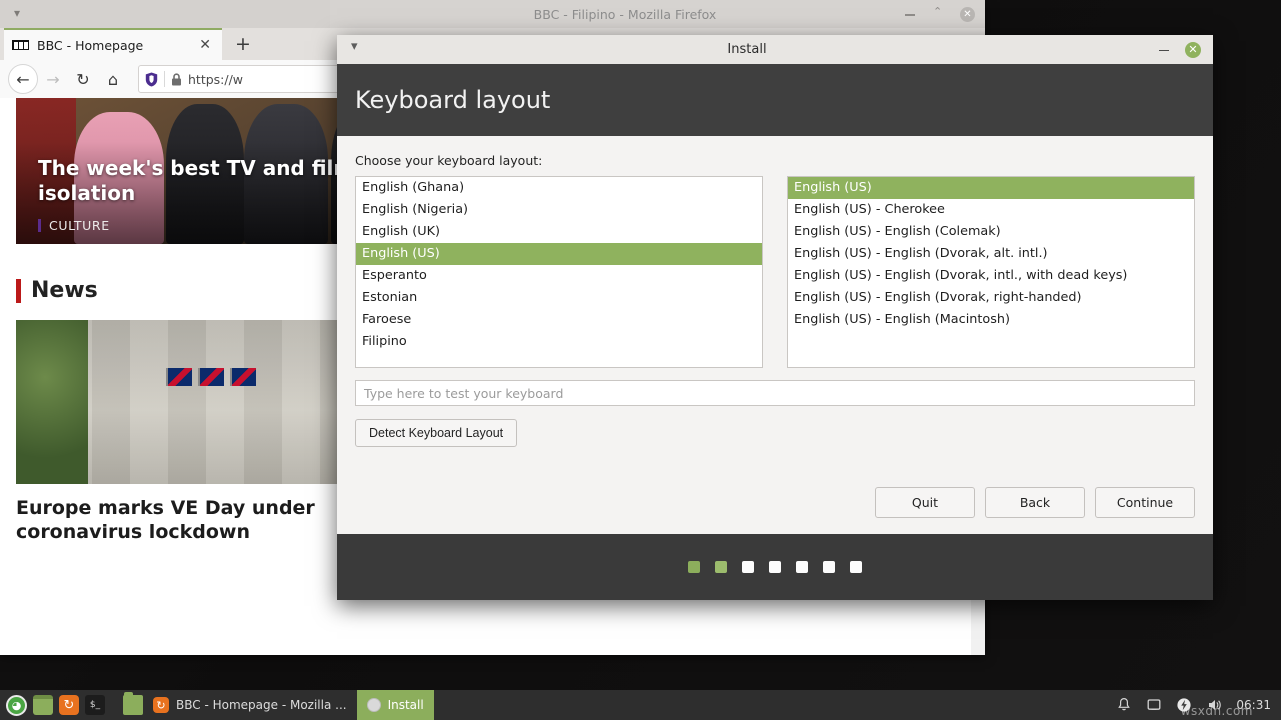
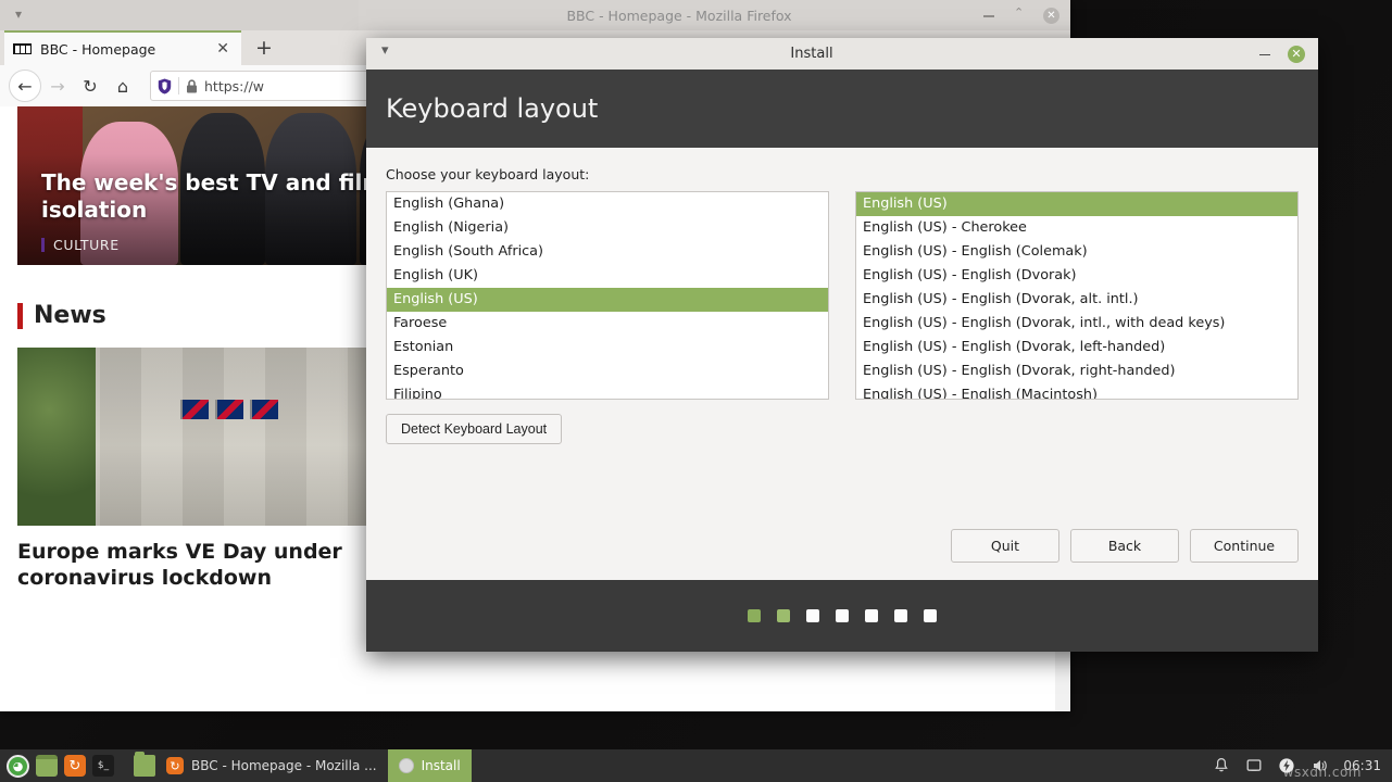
  ▾
- BBC - Filipino - Mozilla Firefox
+ BBC - Homepage - Mozilla Firefox
  ✕
  BBC - Homepage
  ✕
  +
  ←
  →
  ↻
  ⌂
  https://w
  The week's best TV and fil
  isolation
  CULTURE
  News
  Europe marks VE Day under coronavirus lockdown
  ▾
  Install
  ✕
  Keyboard layout
  Choose your keyboard layout:
  English (Ghana)
  English (Nigeria)
+ English (South Africa)
  English (UK)
  English (US)
- Esperanto
+ Faroese
  Estonian
- Faroese
+ Esperanto
  Filipino
  English (US)
  English (US) - Cherokee
  English (US) - English (Colemak)
+ English (US) - English (Dvorak)
  English (US) - English (Dvorak, alt. intl.)
  English (US) - English (Dvorak, intl., with dead keys)
+ English (US) - English (Dvorak, left-handed)
  English (US) - English (Dvorak, right-handed)
  English (US) - English (Macintosh)
- Type here to test your keyboard
  Detect Keyboard Layout
  Quit
  Back
  Continue
  ◕
  ↻
  $_
  ↻
  BBC - Homepage - Mozilla ...
  Install
  06:31
  wsxdn.com
